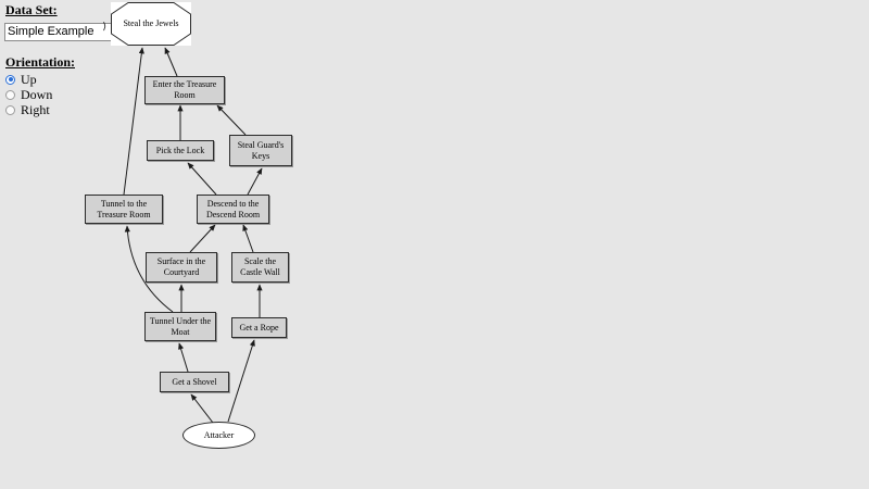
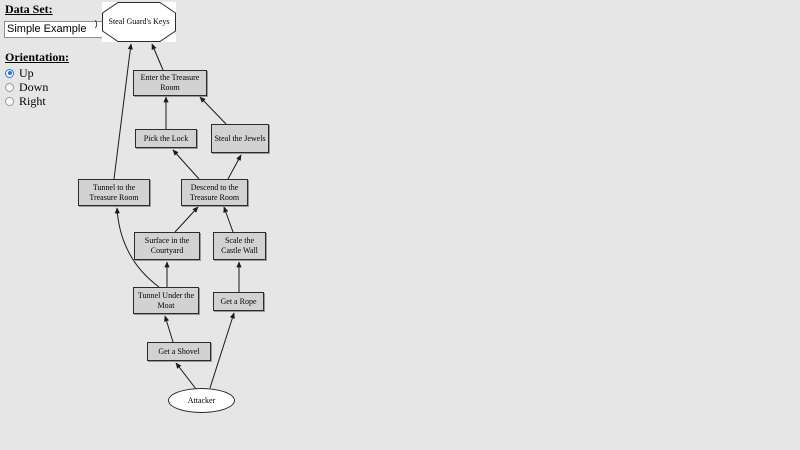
  Data Set:
  Simple Example
  ⟩
  Orientation:
  Up
  Down
  Right
- Steal the Jewels
+ Steal Guard's Keys
  Enter the Treasure Room
  Pick the Lock
- Steal Guard's Keys
+ Steal the Jewels
  Tunnel to the Treasure Room
- Descend to the Descend Room
+ Descend to the Treasure Room
  Surface in the Courtyard
  Scale the Castle Wall
  Tunnel Under the Moat
  Get a Rope
  Get a Shovel
  Attacker
